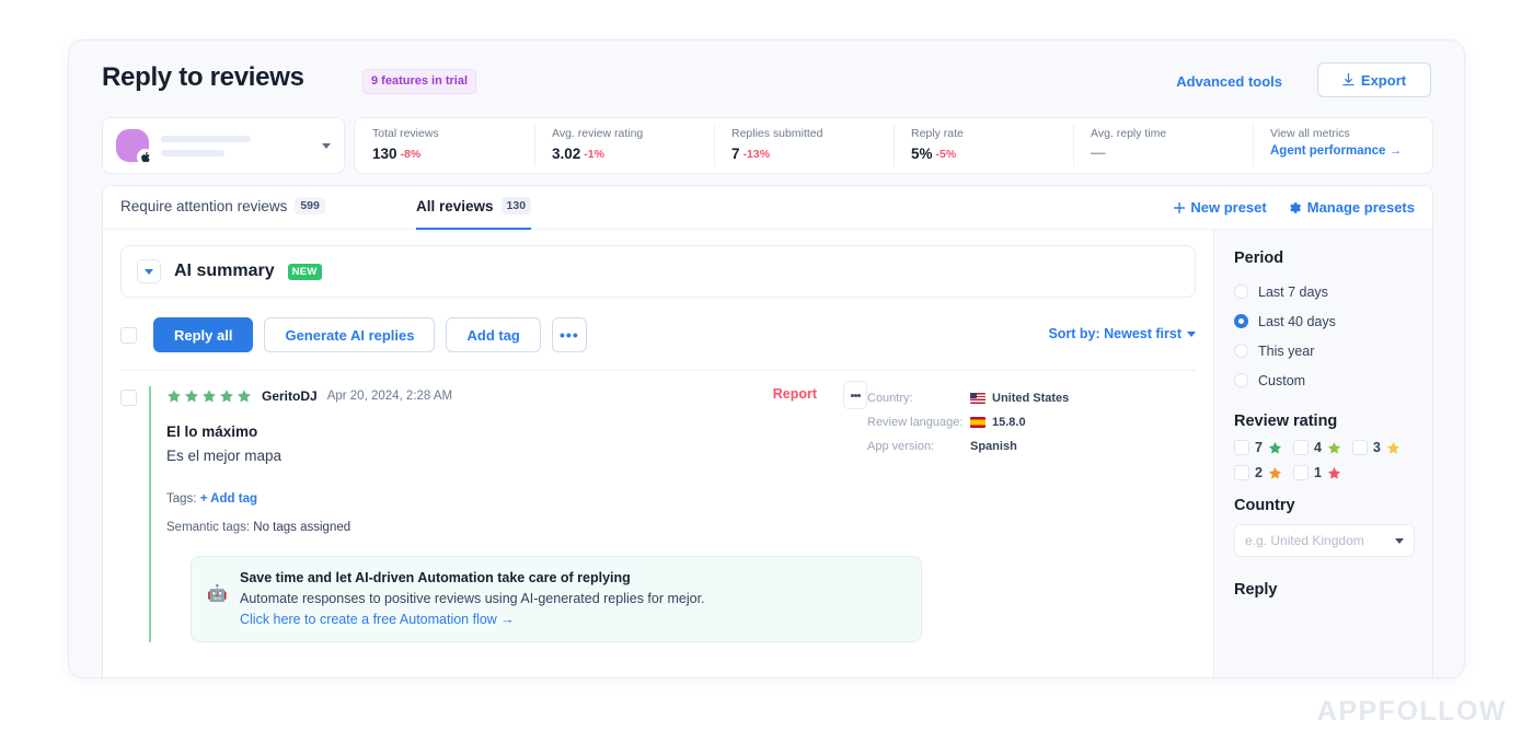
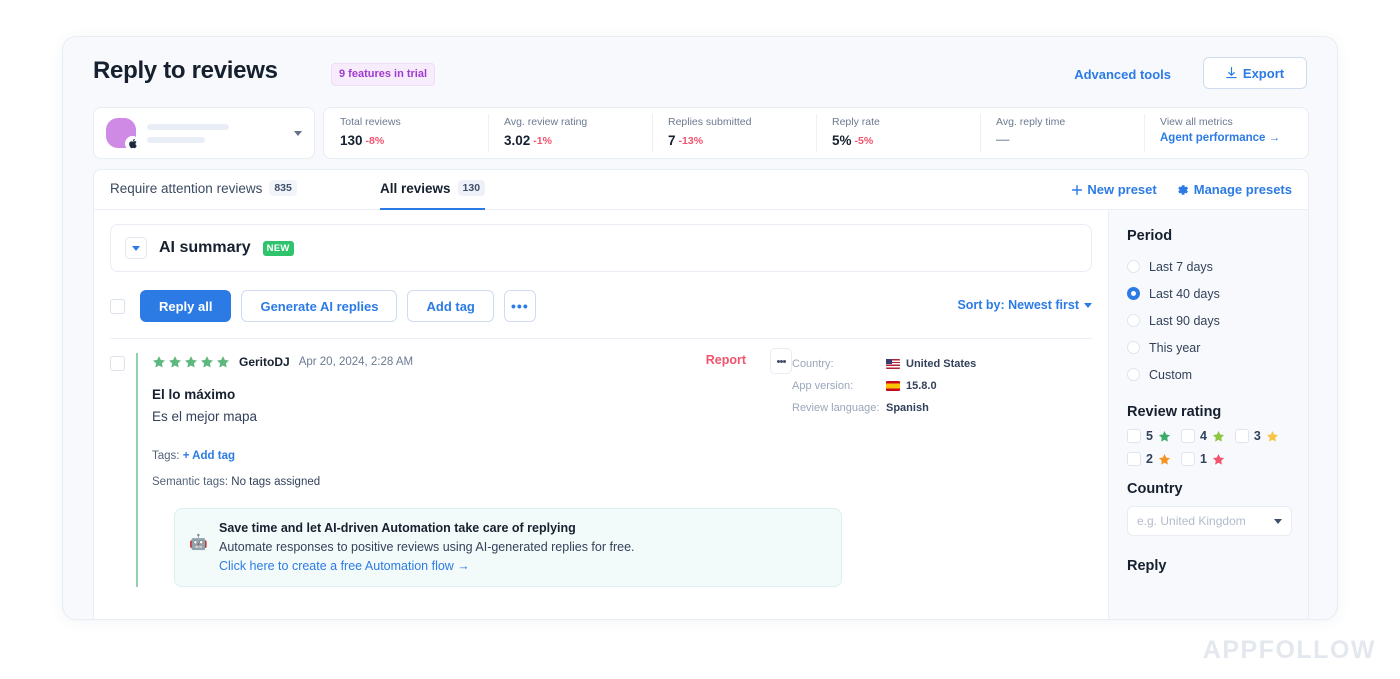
  Reply to reviews
  9 features in trial
  Advanced tools
  Export
  Total reviews
  130 -8%
  Avg. review rating
  3.02 -1%
  Replies submitted
  7 -13%
  Reply rate
  5% -5%
  Avg. reply time
  —
  View all metrics
  Agent performance →
  Require attention reviews
- 599
+ 835
  All reviews
  130
  New preset
  Manage presets
  AI summary
  NEW
  Reply all
  Generate AI replies
  Add tag
  •••
  Sort by: Newest first
  GeritoDJ
  Apr 20, 2024, 2:28 AM
  Report
  Country:
  United States
- Review language:
+ App version:
  15.8.0
- App version:
+ Review language:
  Spanish
  El lo máximo
  Es el mejor mapa
  Tags: + Add tag
  Semantic tags: No tags assigned
  🤖
  Save time and let AI-driven Automation take care of replying
- Automate responses to positive reviews using AI-generated replies for mejor.
+ Automate responses to positive reviews using AI-generated replies for free.
  Click here to create a free Automation flow →
  Period
  Last 7 days
  Last 40 days
+ Last 90 days
  This year
  Custom
  Review rating
- 7
+ 5
  4
  3
  2
  1
  Country
  e.g. United Kingdom
  Reply
  APPFOLLOW
